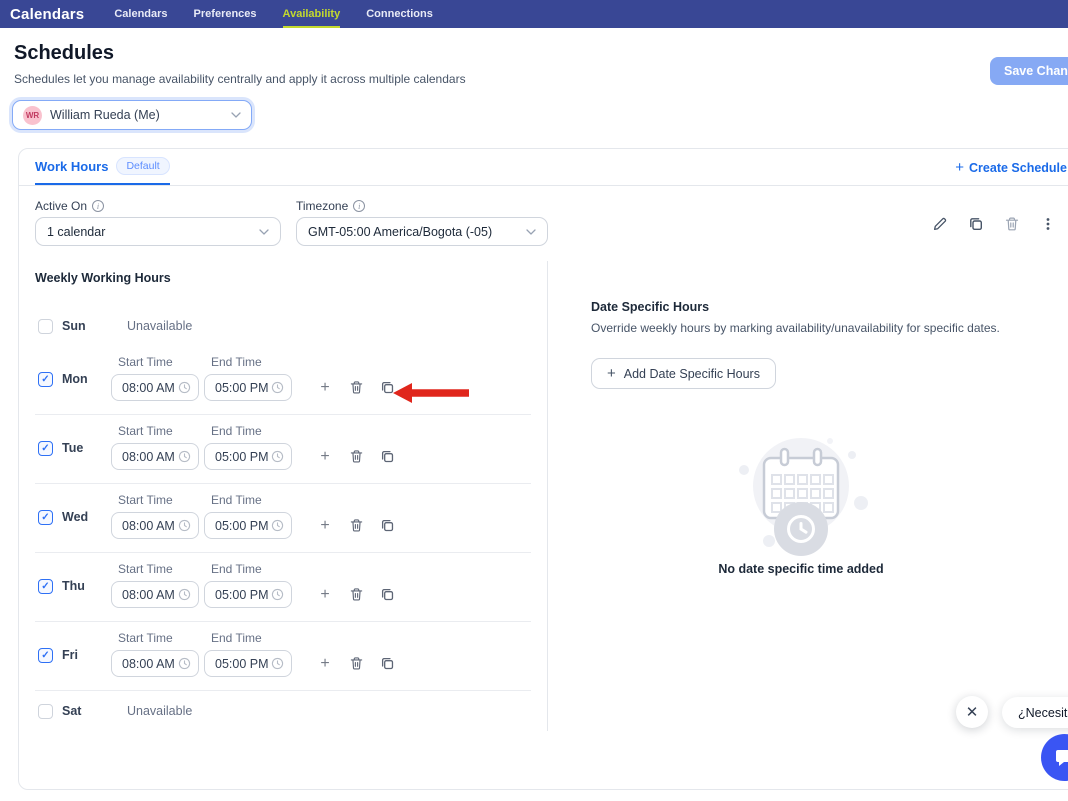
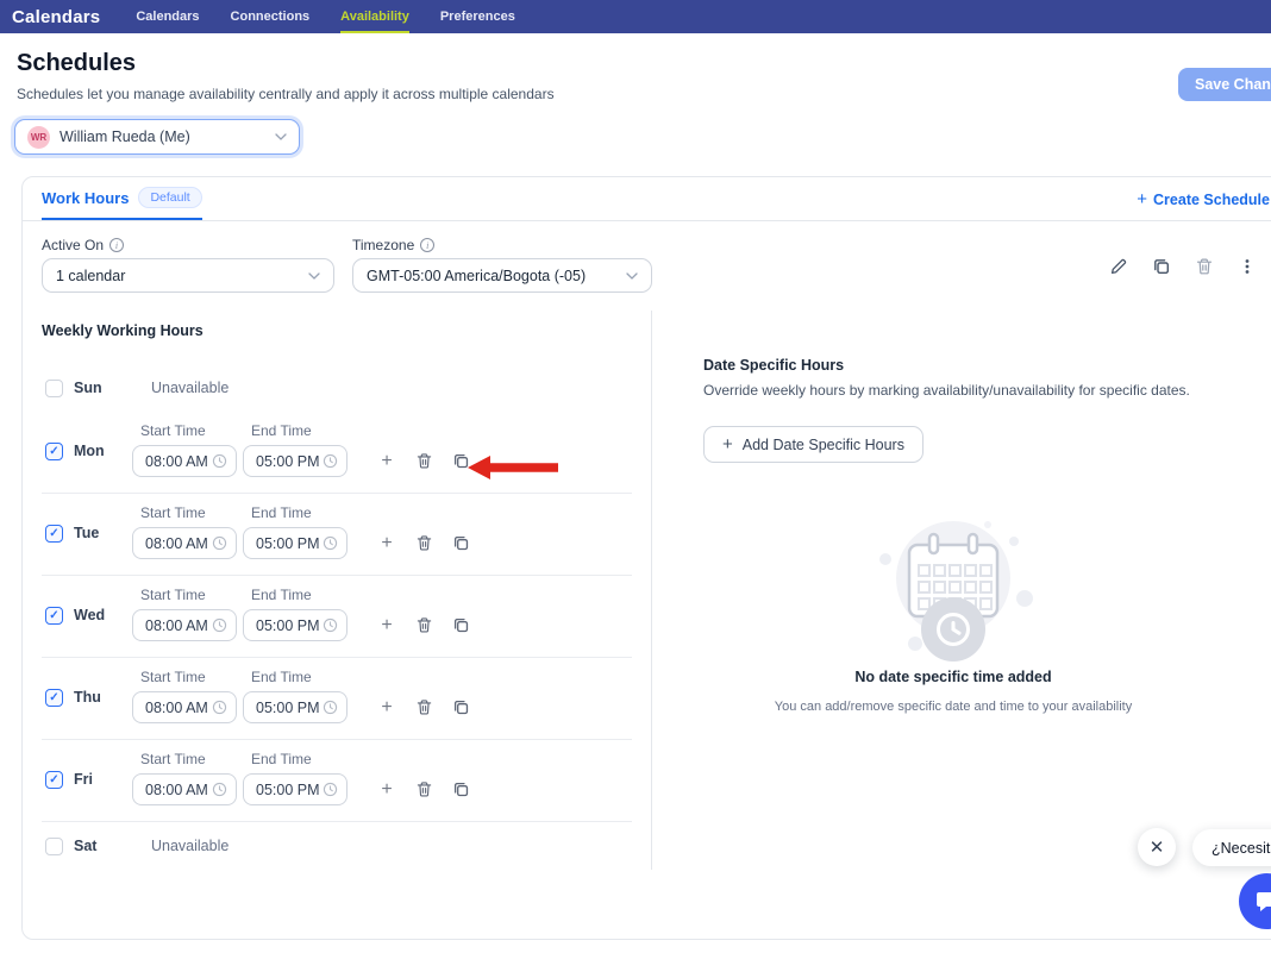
  Calendars
  Calendars
- Preferences
+ Connections
  Availability
- Connections
+ Preferences
  Schedules
  Schedules let you manage availability centrally and apply it across multiple calendars
  Save Chan
  WR
  William Rueda (Me)
  Work Hours
  Default
  +
  Create Schedule
  Active On
  i
  1 calendar
  Timezone
  i
  GMT-05:00 America/Bogota (-05)
  Weekly Working Hours
  Sun
  Unavailable
  ✓
  Mon
  Start Time
  End Time
  08:00 AM
  05:00 PM
  +
  ✓
  Tue
  Start Time
  End Time
  08:00 AM
  05:00 PM
  +
  ✓
  Wed
  Start Time
  End Time
  08:00 AM
  05:00 PM
  +
  ✓
  Thu
  Start Time
  End Time
  08:00 AM
  05:00 PM
  +
  ✓
  Fri
  Start Time
  End Time
  08:00 AM
  05:00 PM
  +
  Sat
  Unavailable
  Date Specific Hours
  Override weekly hours by marking availability/unavailability for specific dates.
  +
  Add Date Specific Hours
  No date specific time added
+ You can add/remove specific date and time to your availability
  ✕
